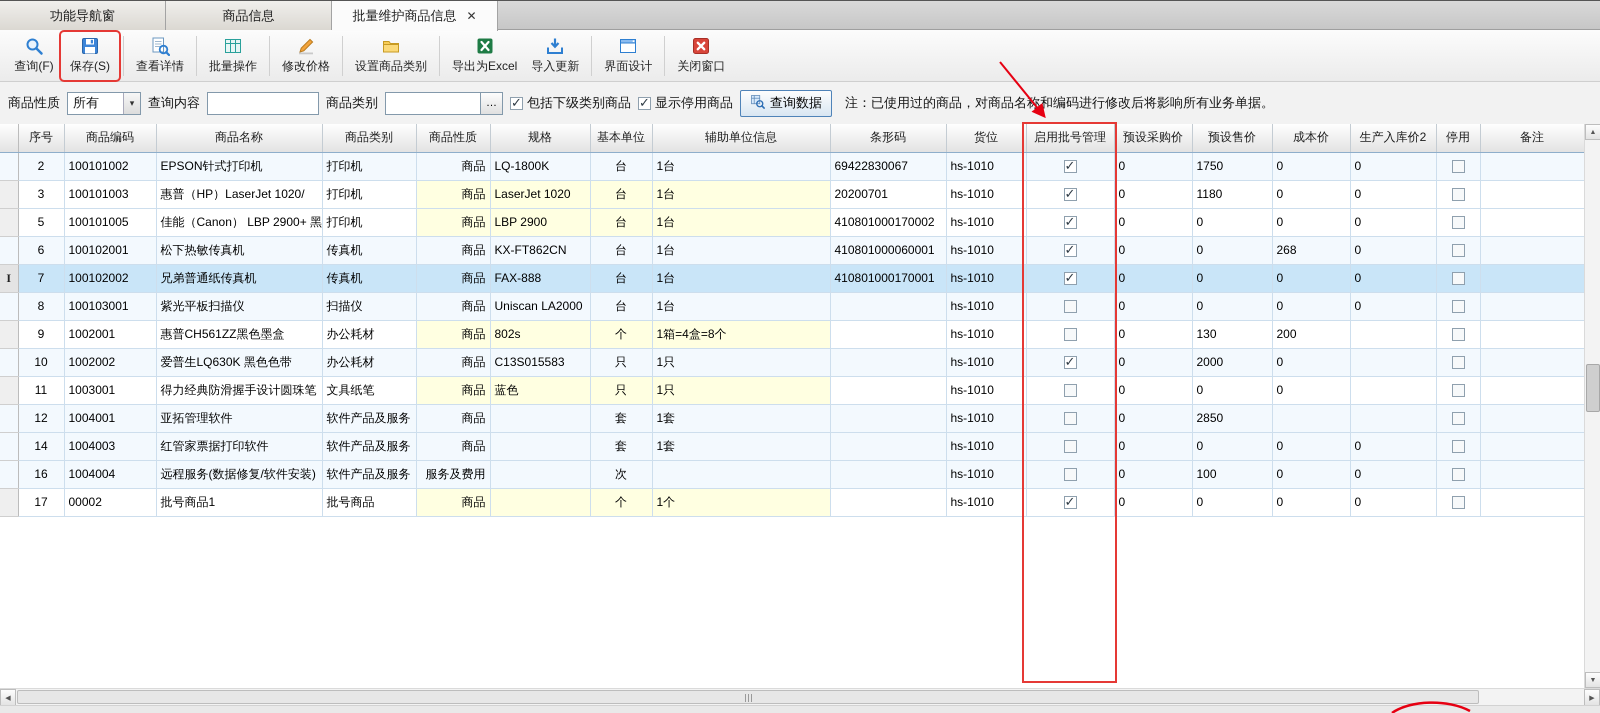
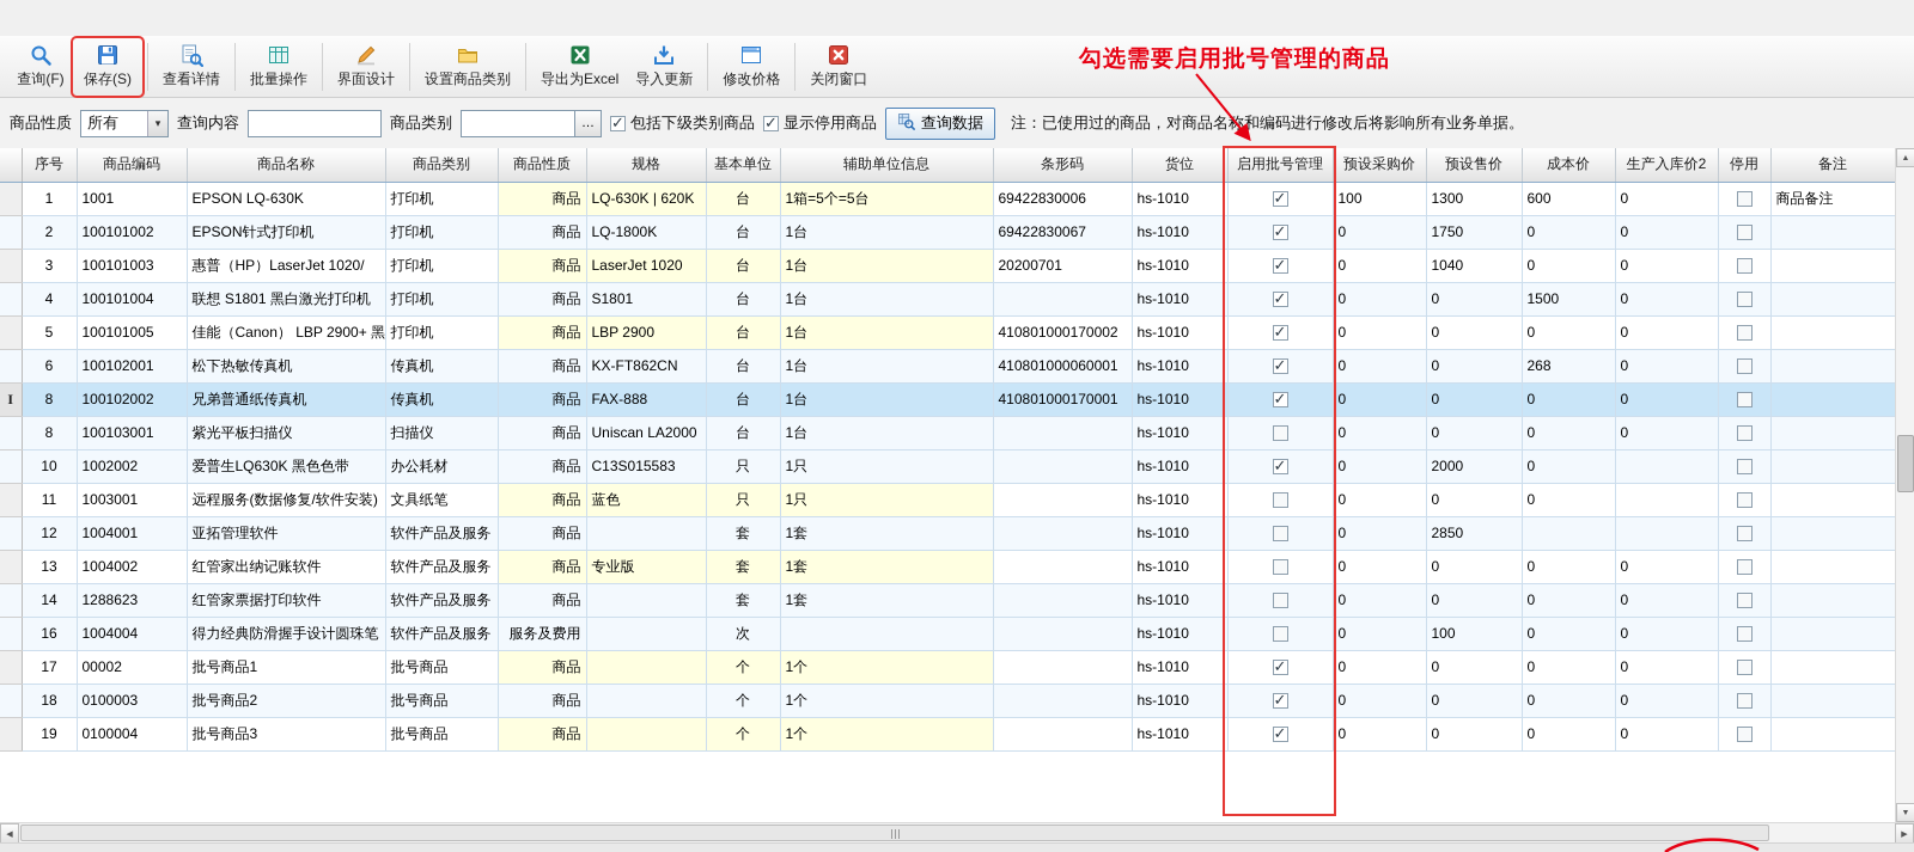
- 功能导航窗
- 商品信息
- 批量维护商品信息
- ✕
  查询(F)
  保存(S)
  查看详情
  批量操作
- 修改价格
+ 界面设计
  设置商品类别
  导出为Excel
  导入更新
- 界面设计
+ 修改价格
  关闭窗口
  商品性质
  所有
  ▾
  查询内容
  商品类别
  …
  包括下级类别商品
  显示停用商品
  查询数据
  注：已使用过的商品，对商品名和编码进行修改后将影响所有业务单据。
  	序号	商品编码	商品名称	商品类别	商品性质	规格	基本单位	辅助单位信息	条形码	货位	启用批号管理	预设采购价	预设售价	成本价	生产入库价2	停用	备注
+ 	1	1001	EPSON LQ-630K	打印机	商品	LQ-630K | 620K	台	1箱=5个=5台	69422830006	hs-1010		100	1300	600	0		商品备注
  	2	100101002	EPSON针式打印机	打印机	商品	LQ-1800K	台	1台	69422830067	hs-1010		0	1750	0	0
- 	3	100101003	惠普（HP）LaserJet 1020/	打印机	商品	LaserJet 1020	台	1台	20200701	hs-1010		0	1180	0	0
+ 	3	100101003	惠普（HP）LaserJet 1020/	打印机	商品	LaserJet 1020	台	1台	20200701	hs-1010		0	1040	0	0
+ 	4	100101004	联想 S1801 黑白激光打印机	打印机	商品	S1801	台	1台		hs-1010		0	0	1500	0
  	5	100101005	佳能（Canon） LBP 2900+ 黑	打印机	商品	LBP 2900	台	1台	410801000170002	hs-1010		0	0	0	0
  	6	100102001	松下热敏传真机	传真机	商品	KX-FT862CN	台	1台	410801000060001	hs-1010		0	0	268	0
- I	7	100102002	兄弟普通纸传真机	传真机	商品	FAX-888	台	1台	410801000170001	hs-1010		0	0	0	0
+ I	8	100102002	兄弟普通纸传真机	传真机	商品	FAX-888	台	1台	410801000170001	hs-1010		0	0	0	0
  	8	100103001	紫光平板扫描仪	扫描仪	商品	Uniscan LA2000	台	1台		hs-1010		0	0	0	0
- 	9	1002001	惠普CH561ZZ黑色墨盒	办公耗材	商品	802s	个	1箱=4盒=8个		hs-1010		0	130	200
  	10	1002002	爱普生LQ630K 黑色色带	办公耗材	商品	C13S015583	只	1只		hs-1010		0	2000	0
- 	11	1003001	得力经典防滑握手设计圆珠笔	文具纸笔	商品	蓝色	只	1只		hs-1010		0	0	0
+ 	11	1003001	远程服务(数据修复/软件安装)	文具纸笔	商品	蓝色	只	1只		hs-1010		0	0	0
  	12	1004001	亚拓管理软件	软件产品及服务	商品		套	1套		hs-1010		0	2850
+ 	13	1004002	红管家出纳记账软件	软件产品及服务	商品	专业版	套	1套		hs-1010		0	0	0	0
- 	14	1004003	红管家票据打印软件	软件产品及服务	商品		套	1套		hs-1010		0	0	0	0
+ 	14	1288623	红管家票据打印软件	软件产品及服务	商品		套	1套		hs-1010		0	0	0	0
- 	16	1004004	远程服务(数据修复/软件安装)	软件产品及服务	服务及费用		次			hs-1010		0	100	0	0
+ 	16	1004004	得力经典防滑握手设计圆珠笔	软件产品及服务	服务及费用		次			hs-1010		0	100	0	0
  	17	00002	批号商品1	批号商品	商品		个	1个		hs-1010		0	0	0	0
+ 	18	0100003	批号商品2	批号商品	商品		个	1个		hs-1010		0	0	0	0
+ 	19	0100004	批号商品3	批号商品	商品		个	1个		hs-1010		0	0	0	0
+ 勾选需要启用批号管理的商品
